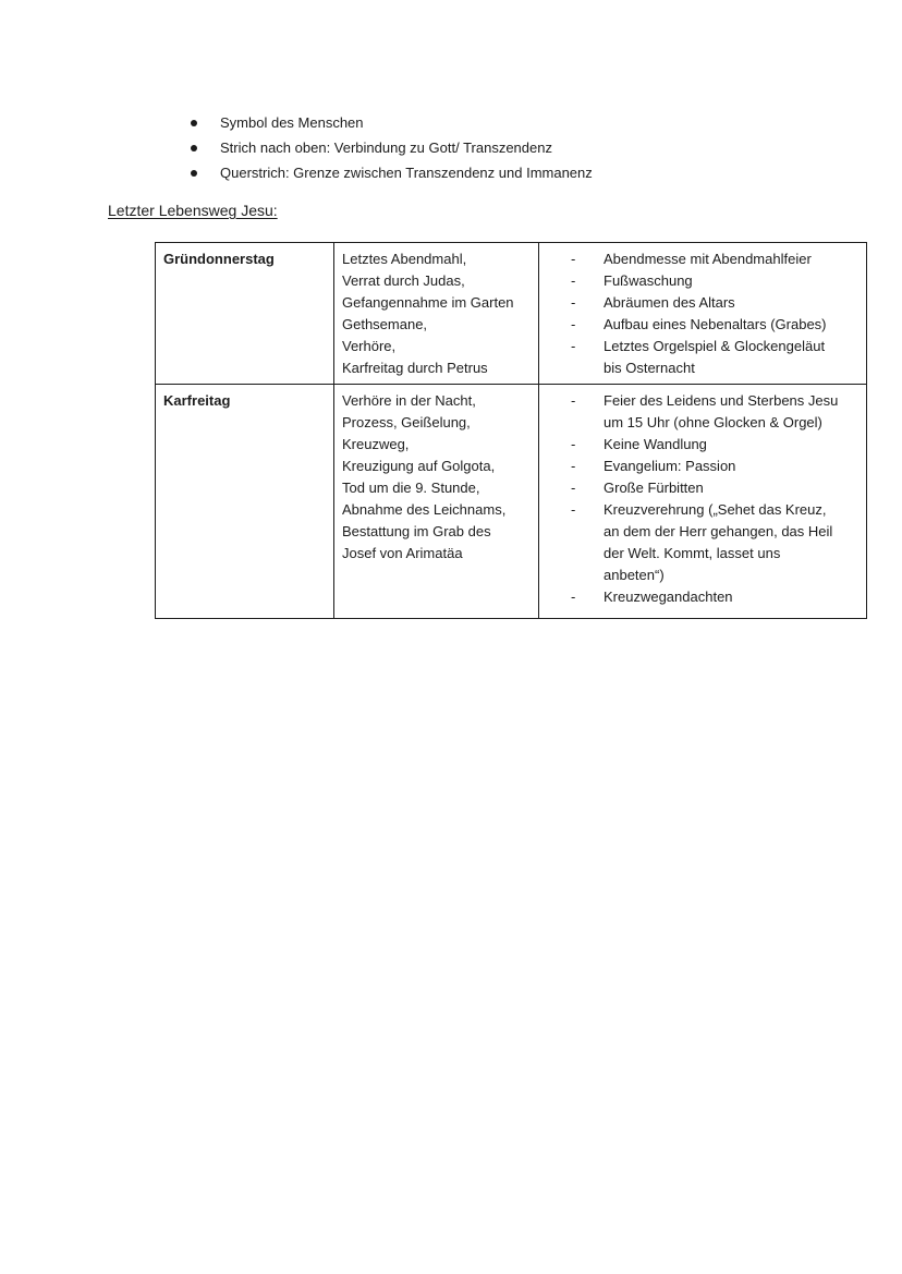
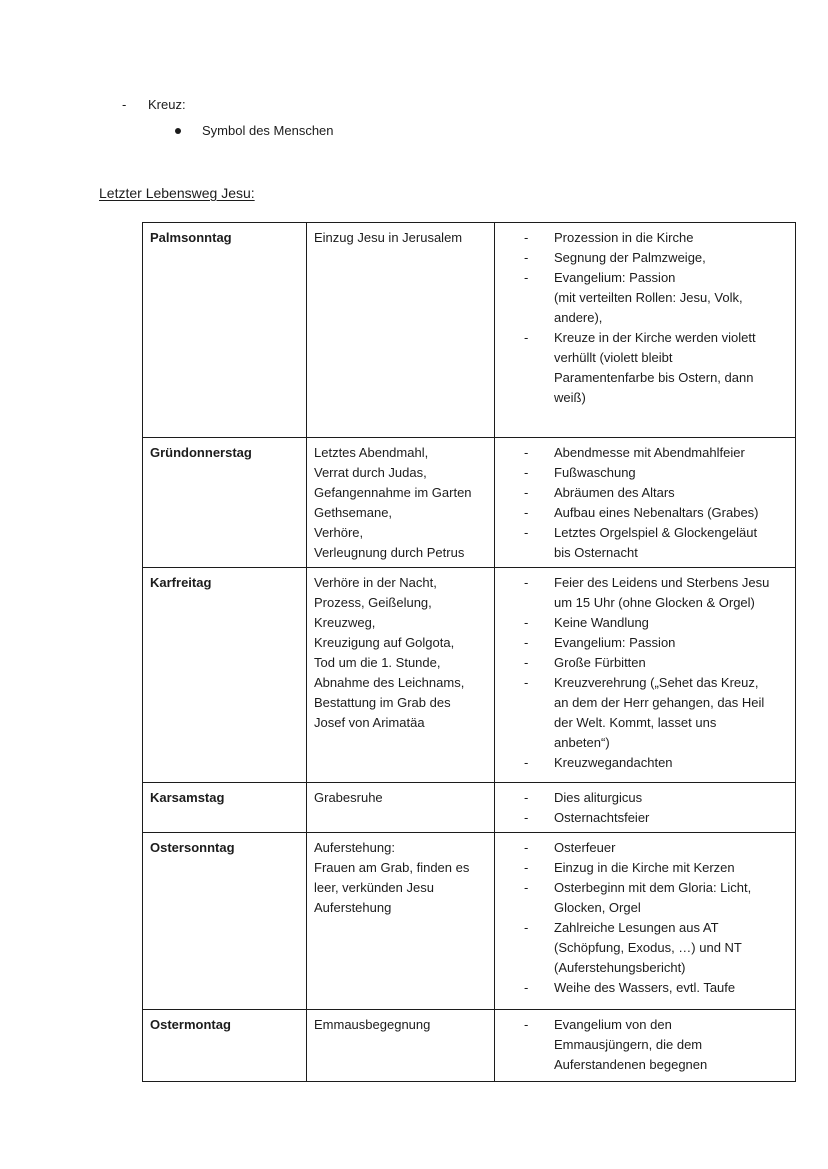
+ Kreuz:
  Symbol des Menschen
- Strich nach oben: Verbindung zu Gott/ Transzendenz
- Querstrich: Grenze zwischen Transzendenz und Immanenz
  Letzter Lebensweg Jesu:
+ Palmsonntag	Einzug Jesu in Jerusalem	Prozession in die Kirche Segnung der Palmzweige, Evangelium: Passion (mit verteilten Rollen: Jesu, Volk, andere), Kreuze in der Kirche werden violett verhüllt (violett bleibt Paramentenfarbe bis Ostern, dann weiß)
- Gründonnerstag	Letztes Abendmahl, Verrat durch Judas, Gefangennahme im Garten Gethsemane, Verhöre, Karfreitag durch Petrus	Abendmesse mit Abendmahlfeier Fußwaschung Abräumen des Altars Aufbau eines Nebenaltars (Grabes) Letztes Orgelspiel & Glockengeläut bis Osternacht
+ Gründonnerstag	Letztes Abendmahl, Verrat durch Judas, Gefangennahme im Garten Gethsemane, Verhöre, Verleugnung durch Petrus	Abendmesse mit Abendmahlfeier Fußwaschung Abräumen des Altars Aufbau eines Nebenaltars (Grabes) Letztes Orgelspiel & Glockengeläut bis Osternacht
- Karfreitag	Verhöre in der Nacht, Prozess, Geißelung, Kreuzweg, Kreuzigung auf Golgota, Tod um die 9. Stunde, Abnahme des Leichnams, Bestattung im Grab des Josef von Arimatäa	Feier des Leidens und Sterbens Jesu um 15 Uhr (ohne Glocken & Orgel) Keine Wandlung Evangelium: Passion Große Fürbitten Kreuzverehrung („Sehet das Kreuz, an dem der Herr gehangen, das Heil der Welt. Kommt, lasset uns anbeten“) Kreuzwegandachten
+ Karfreitag	Verhöre in der Nacht, Prozess, Geißelung, Kreuzweg, Kreuzigung auf Golgota, Tod um die 1. Stunde, Abnahme des Leichnams, Bestattung im Grab des Josef von Arimatäa	Feier des Leidens und Sterbens Jesu um 15 Uhr (ohne Glocken & Orgel) Keine Wandlung Evangelium: Passion Große Fürbitten Kreuzverehrung („Sehet das Kreuz, an dem der Herr gehangen, das Heil der Welt. Kommt, lasset uns anbeten“) Kreuzwegandachten
+ Karsamstag	Grabesruhe	Dies aliturgicus Osternachtsfeier
+ Ostersonntag	Auferstehung: Frauen am Grab, finden es leer, verkünden Jesu Auferstehung	Osterfeuer Einzug in die Kirche mit Kerzen Osterbeginn mit dem Gloria: Licht, Glocken, Orgel Zahlreiche Lesungen aus AT (Schöpfung, Exodus, …) und NT (Auferstehungsbericht) Weihe des Wassers, evtl. Taufe
+ Ostermontag	Emmausbegegnung	Evangelium von den Emmausjüngern, die dem Auferstandenen begegnen
